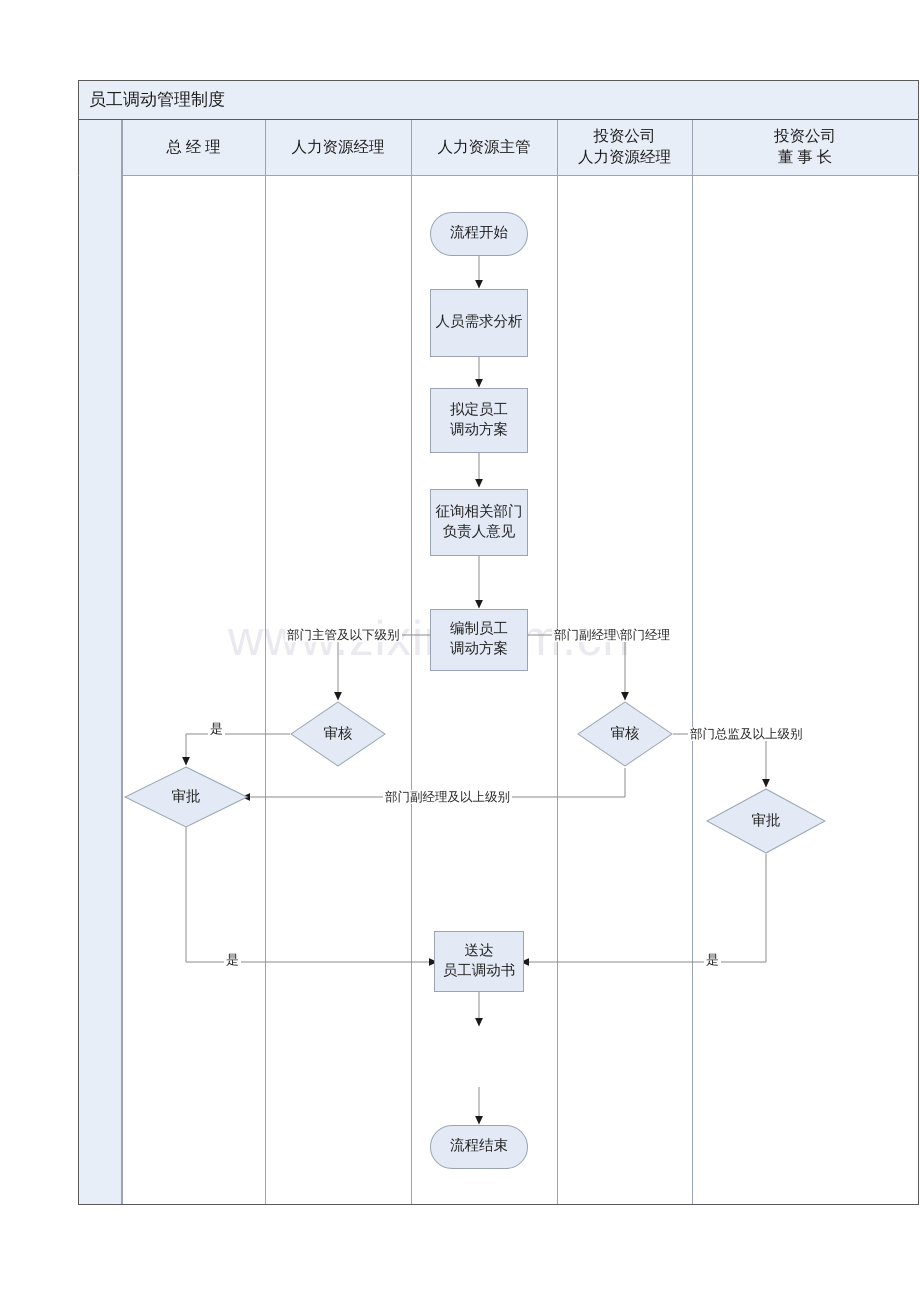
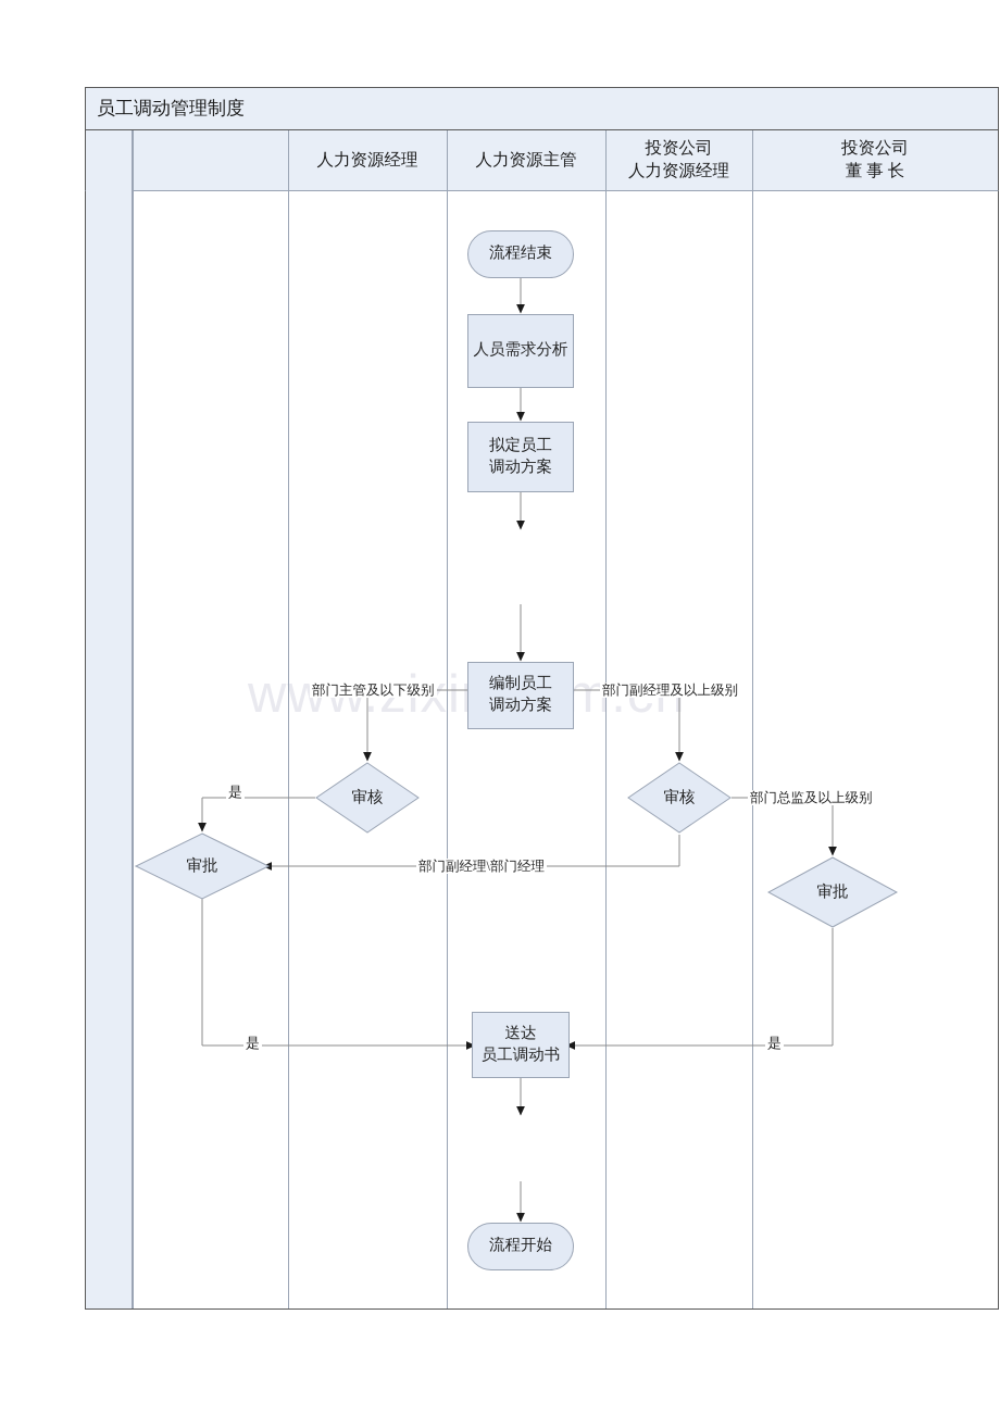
  员工调动管理制度
- 总 经 理
  人力资源经理
  人力资源主管
  投资公司
  人力资源经理
  投资公司
  董 事 长
- 流程开始
+ 流程结束
  人员需求分析
  拟定员工
  调动方案
- 征询相关部门
- 负责人意见
  编制员工
  调动方案
  送达
  员工调动书
- 流程结束
+ 流程开始
  审核
  审批
  审核
  审批
  部门主管及以下级别
- 部门副经理\部门经理
+ 部门副经理及以上级别
  部门总监及以上级别
- 部门副经理及以上级别
+ 部门副经理\部门经理
  是
  是
  是
